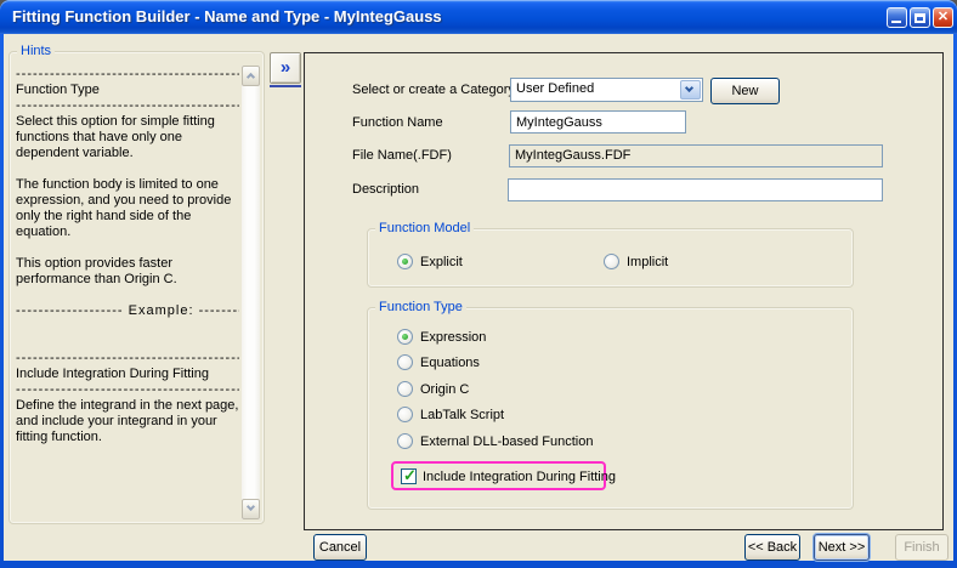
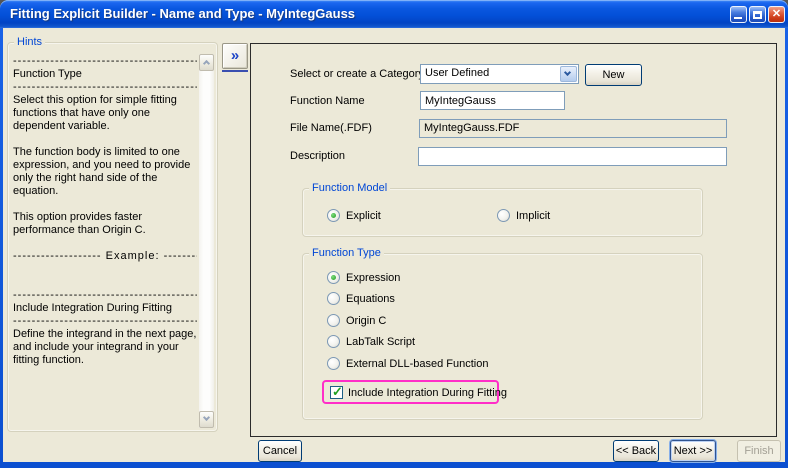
- Fitting Function Builder - Name and Type - MyIntegGauss
+ Fitting Explicit Builder - Name and Type - MyIntegGauss
  ✕
  Hints
  ---------------------------------------
  Function Type
  ---------------------------------------
  Select this option for simple fitting functions that have only one dependent variable.
  The function body is limited to one expression, and you need to provide only the right hand side of the equation.
  This option provides faster performance than Origin C.
  ------------------- Example: -------
  ---------------------------------------
  Include Integration During Fitting
  ---------------------------------------
  Define the integrand in the next page, and include your integrand in your fitting function.
  »
  Select or create a Categor
  User Defined
  New
  Function Name
  MyIntegGauss
  File Name(.FDF)
  MyIntegGauss.FDF
  Description
  Function Model
  Explicit
  Implicit
  Function Type
  Expression
  Equations
  Origin C
  LabTalk Script
  External DLL-based Function
  ✓
  Include Integration During Fitting
  Cancel
  << Back
  Next >>
  Finish
